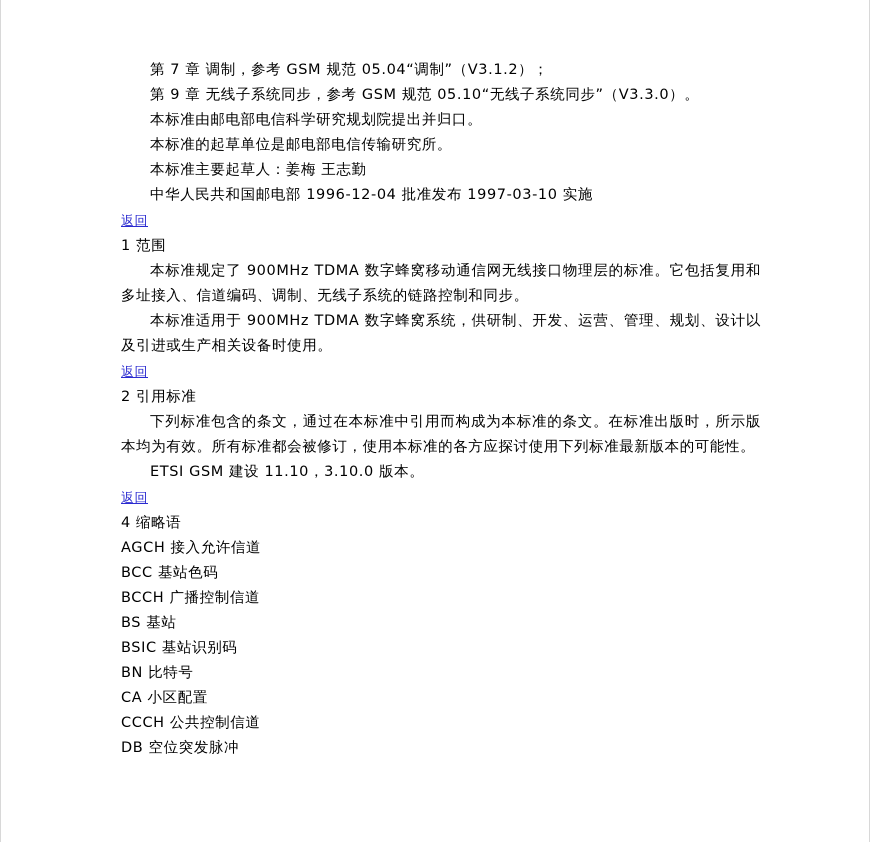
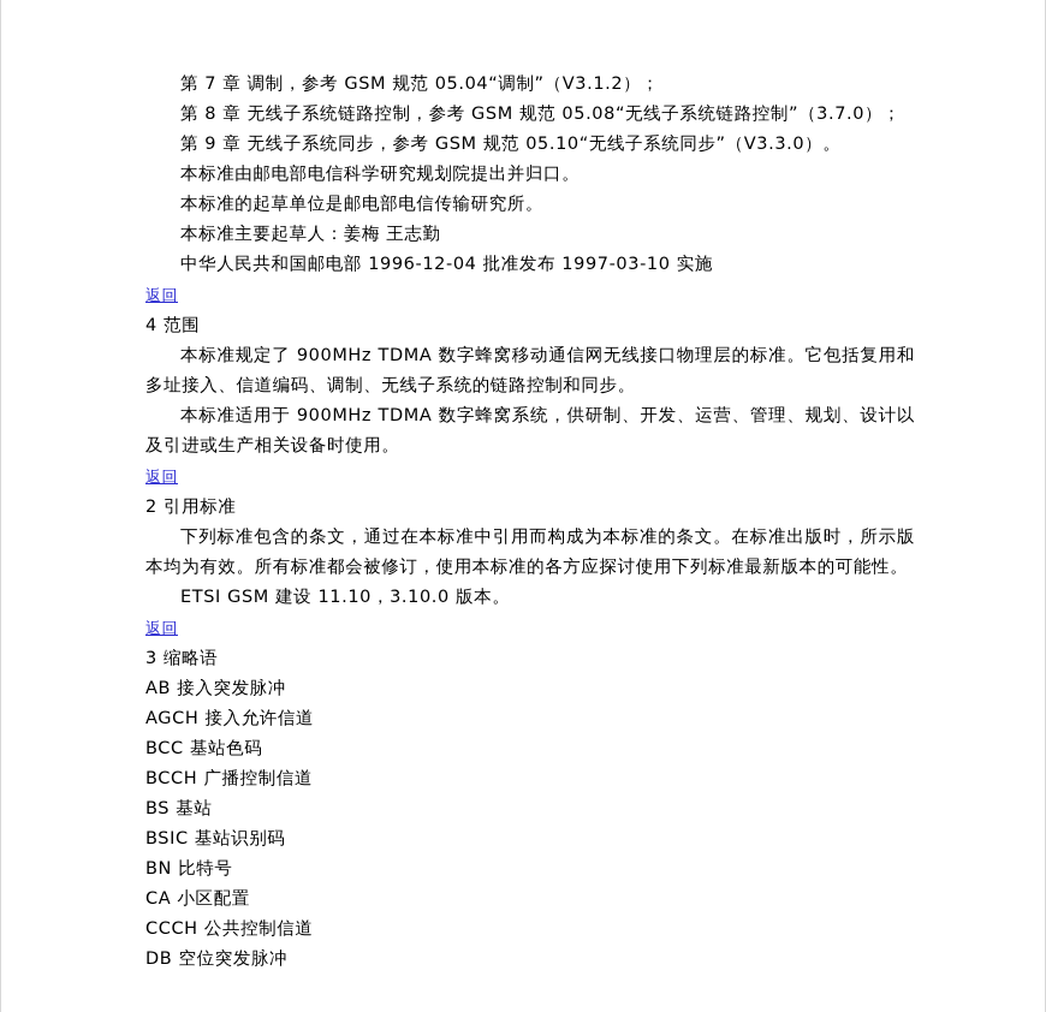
  第 7 章 调制，参考 GSM 规范 05.04“调制”（V3.1.2）；
+ 第 8 章 无线子系统链路控制，参考 GSM 规范 05.08“无线子系统链路控制”（3.7.0）；
  第 9 章 无线子系统同步，参考 GSM 规范 05.10“无线子系统同步”（V3.3.0）。
  本标准由邮电部电信科学研究规划院提出并归口。
  本标准的起草单位是邮电部电信传输研究所。
  本标准主要起草人：姜梅 王志勤
  中华人民共和国邮电部 1996-12-04 批准发布 1997-03-10 实施
  返回
- 1 范围
+ 4 范围
  本标准规定了 900MHz TDMA 数字蜂窝移动通信网无线接口物理层的标准。它包括复用和多址接入、信道编码、调制、无线子系统的链路控制和同步。
  本标准适用于 900MHz TDMA 数字蜂窝系统，供研制、开发、运营、管理、规划、设计以及引进或生产相关设备时使用。
  返回
  2 引用标准
  下列标准包含的条文，通过在本标准中引用而构成为本标准的条文。在标准出版时，所示版本均为有效。所有标准都会被修订，使用本标准的各方应探讨使用下列标准最新版本的可能性。
  ETSI GSM 建设 11.10，3.10.0 版本。
  返回
- 4 缩略语
+ 3 缩略语
+ AB 接入突发脉冲
  AGCH 接入允许信道
  BCC 基站色码
  BCCH 广播控制信道
  BS 基站
  BSIC 基站识别码
  BN 比特号
  CA 小区配置
  CCCH 公共控制信道
  DB 空位突发脉冲
